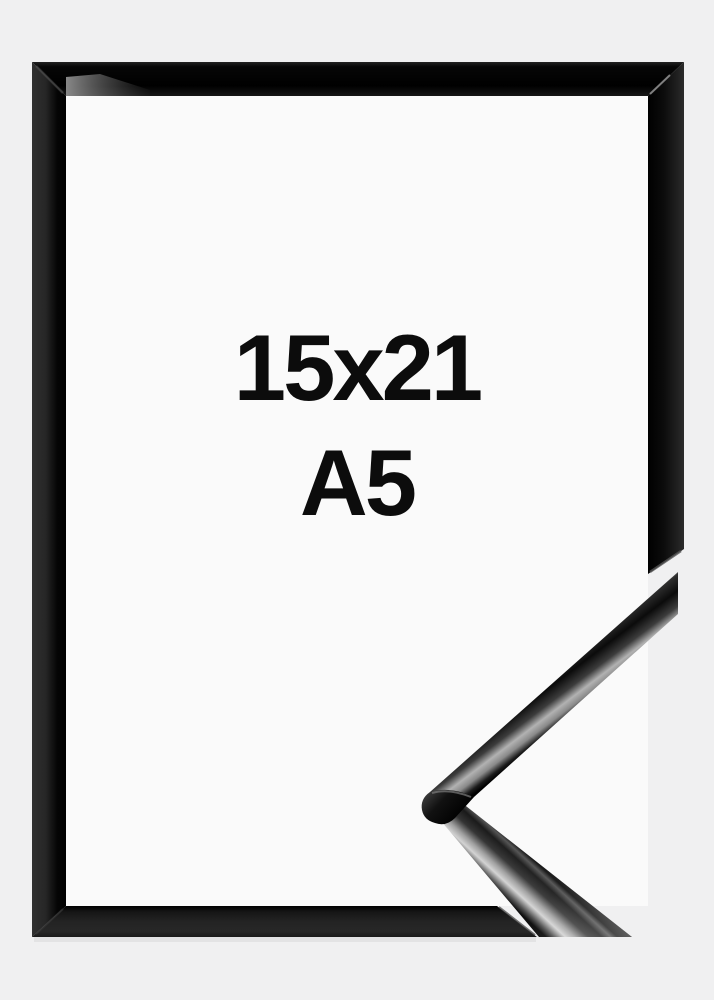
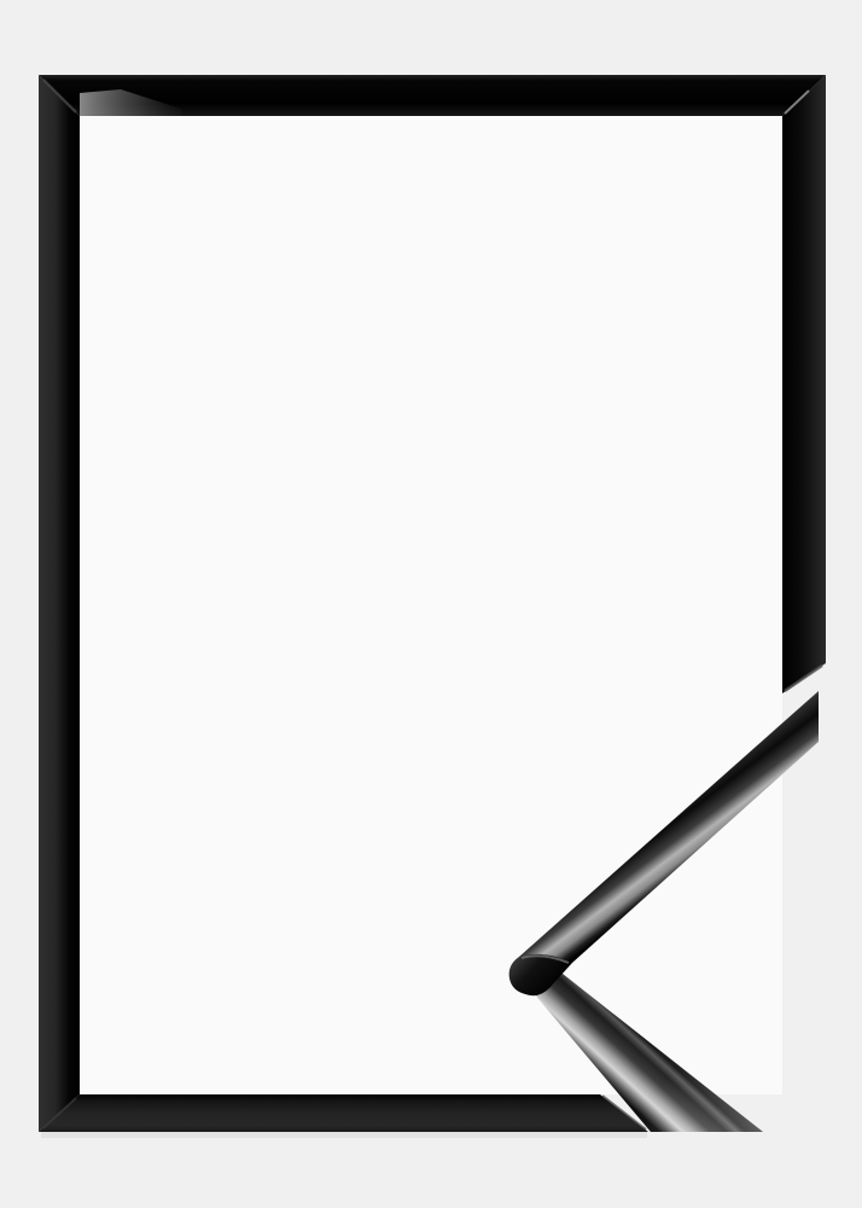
- 15x21
- A5
